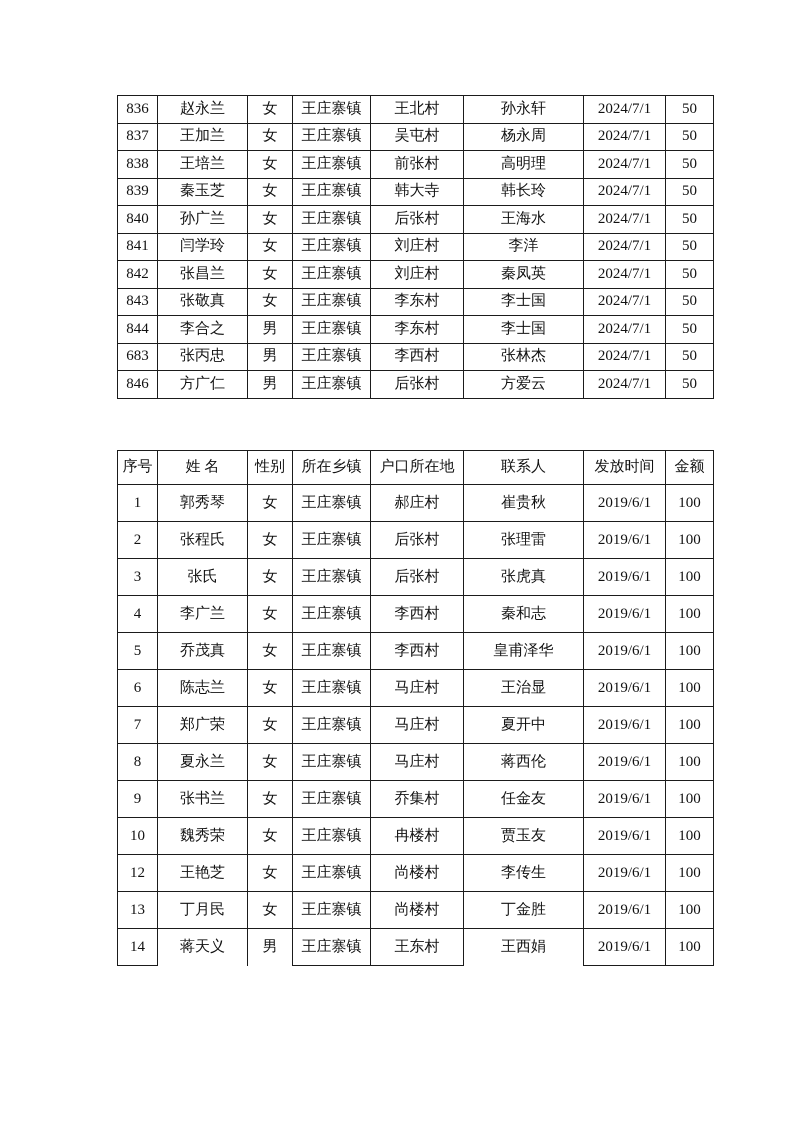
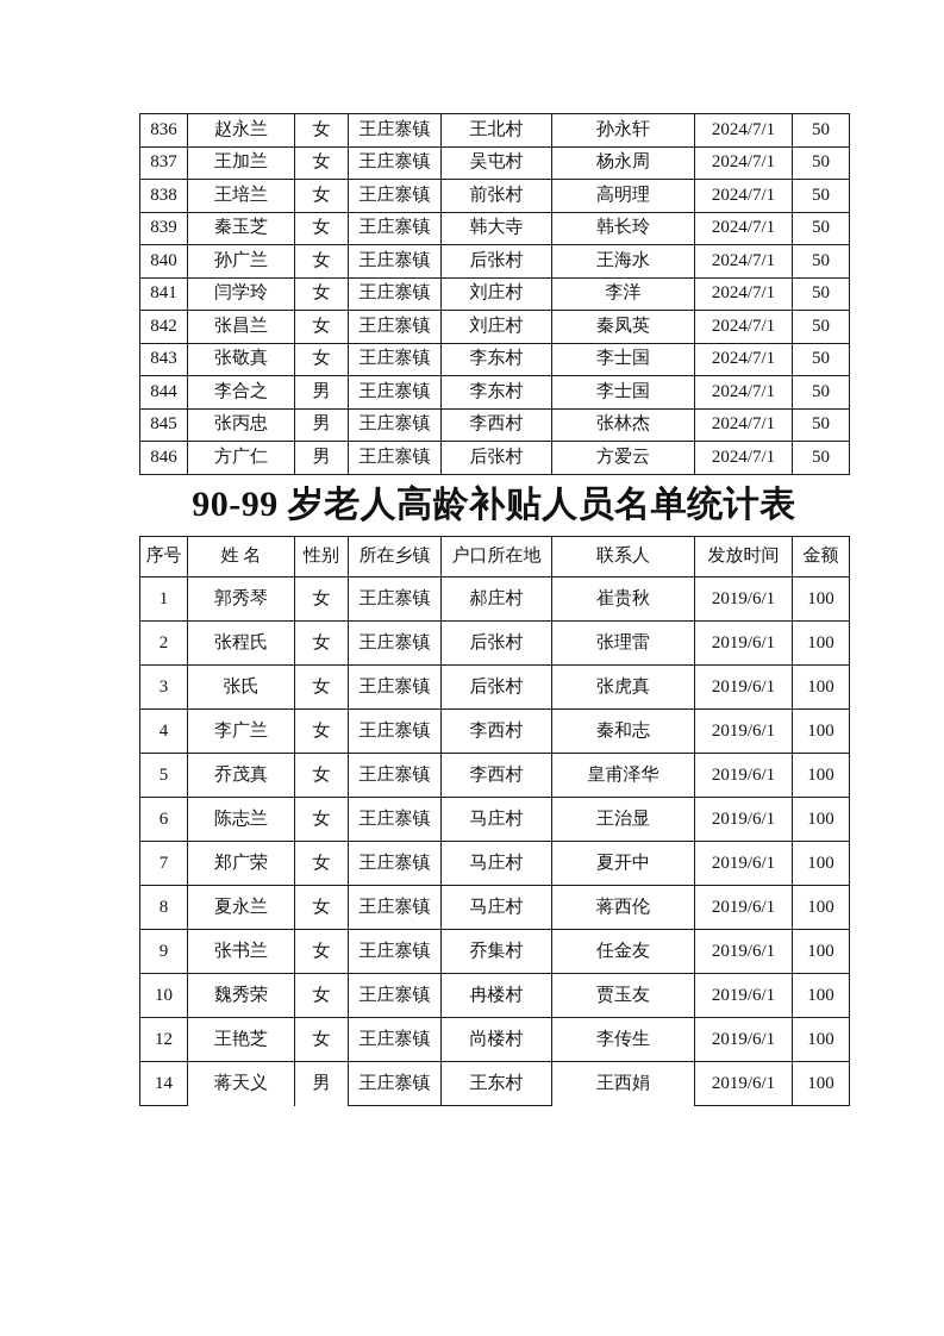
  836	赵永兰	女	王庄寨镇	王北村	孙永轩	2024/7/1	50
  837	王加兰	女	王庄寨镇	吴屯村	杨永周	2024/7/1	50
  838	王培兰	女	王庄寨镇	前张村	高明理	2024/7/1	50
  839	秦玉芝	女	王庄寨镇	韩大寺	韩长玲	2024/7/1	50
  840	孙广兰	女	王庄寨镇	后张村	王海水	2024/7/1	50
  841	闫学玲	女	王庄寨镇	刘庄村	李洋	2024/7/1	50
  842	张昌兰	女	王庄寨镇	刘庄村	秦凤英	2024/7/1	50
  843	张敬真	女	王庄寨镇	李东村	李士国	2024/7/1	50
  844	李合之	男	王庄寨镇	李东村	李士国	2024/7/1	50
- 683	张丙忠	男	王庄寨镇	李西村	张林杰	2024/7/1	50
+ 845	张丙忠	男	王庄寨镇	李西村	张林杰	2024/7/1	50
  846	方广仁	男	王庄寨镇	后张村	方爱云	2024/7/1	50
+ 90-99 岁老人高龄补贴人员名单统计表
  序号	姓 名	性别	所在乡镇	户口所在地	联系人	发放时间	金额
  1	郭秀琴	女	王庄寨镇	郝庄村	崔贵秋	2019/6/1	100
  2	张程氏	女	王庄寨镇	后张村	张理雷	2019/6/1	100
  3	张氏	女	王庄寨镇	后张村	张虎真	2019/6/1	100
  4	李广兰	女	王庄寨镇	李西村	秦和志	2019/6/1	100
  5	乔茂真	女	王庄寨镇	李西村	皇甫泽华	2019/6/1	100
  6	陈志兰	女	王庄寨镇	马庄村	王治显	2019/6/1	100
  7	郑广荣	女	王庄寨镇	马庄村	夏开中	2019/6/1	100
  8	夏永兰	女	王庄寨镇	马庄村	蒋西伦	2019/6/1	100
  9	张书兰	女	王庄寨镇	乔集村	任金友	2019/6/1	100
  10	魏秀荣	女	王庄寨镇	冉楼村	贾玉友	2019/6/1	100
  12	王艳芝	女	王庄寨镇	尚楼村	李传生	2019/6/1	100
- 13	丁月民	女	王庄寨镇	尚楼村	丁金胜	2019/6/1	100
  14	蒋天义	男	王庄寨镇	王东村	王西娟	2019/6/1	100
